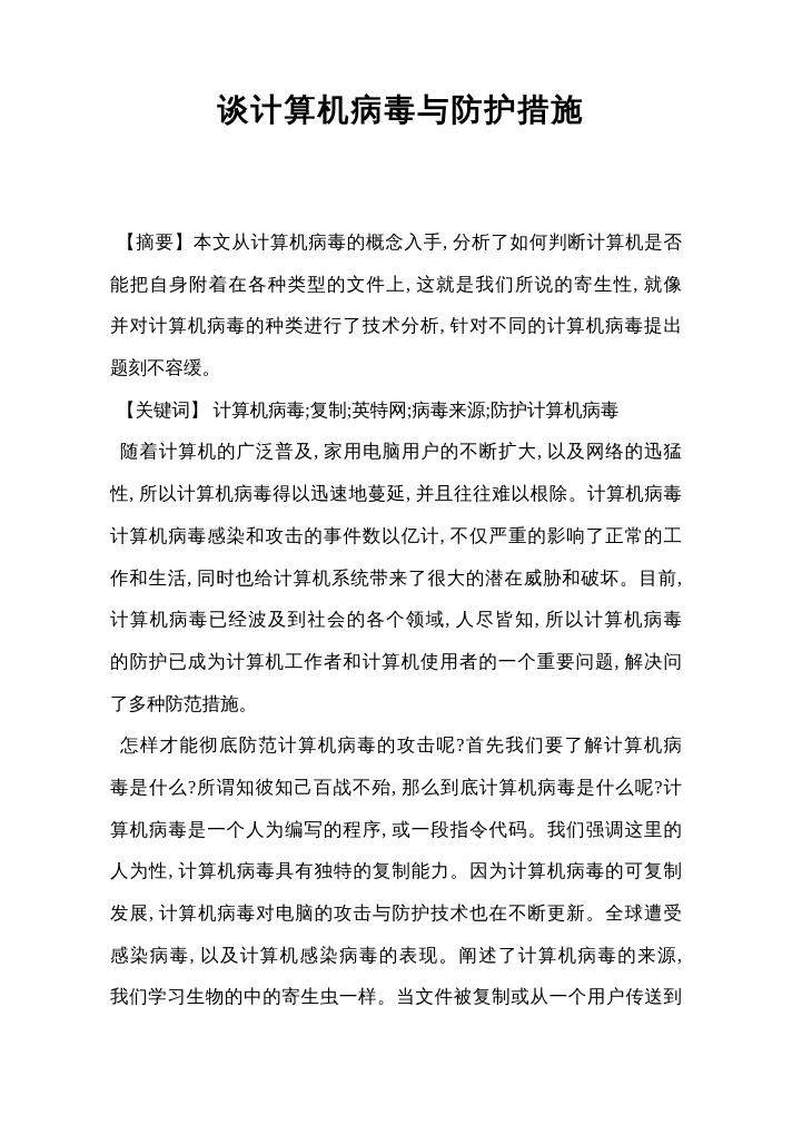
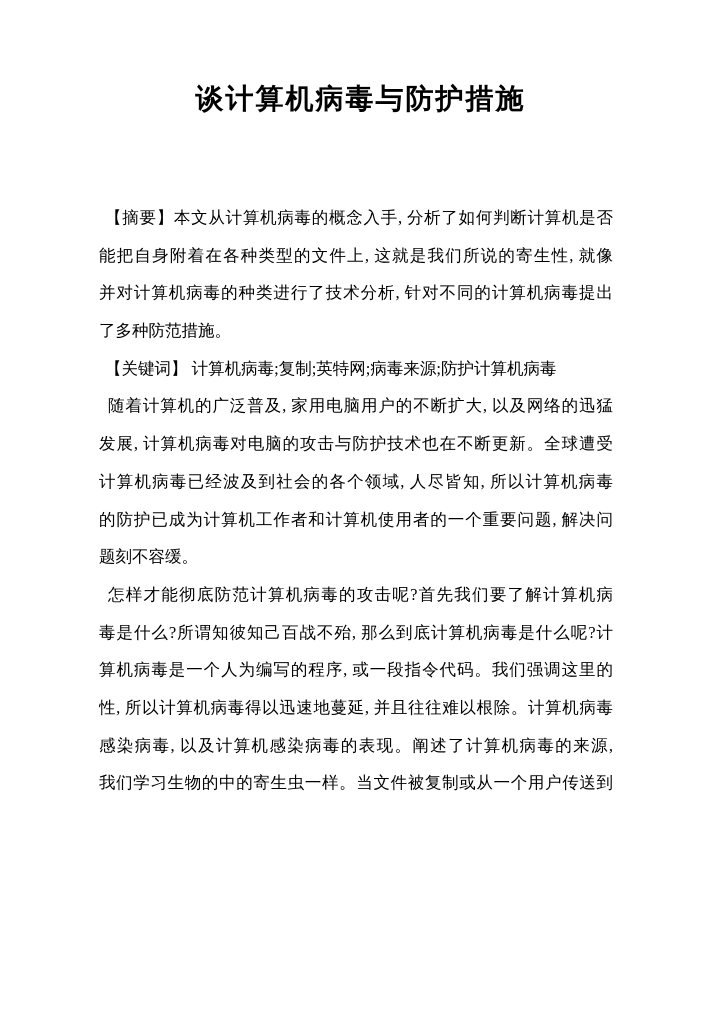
  谈计算机病毒与防护措施
  【摘要】本文从计算机病毒的概念入手, 分析了如何判断计算机是否
  能把自身附着在各种类型的文件上, 这就是我们所说的寄生性, 就像
  并对计算机病毒的种类进行了技术分析, 针对不同的计算机病毒提出
- 题刻不容缓。
+ 了多种防范措施。
  【关键词】 计算机病毒;复制;英特网;病毒来源;防护计算机病毒
  随着计算机的广泛普及, 家用电脑用户的不断扩大, 以及网络的迅猛
- 性, 所以计算机病毒得以迅速地蔓延, 并且往往难以根除。计算机病毒
+ 发展, 计算机病毒对电脑的攻击与防护技术也在不断更新。全球遭受
- 计算机病毒感染和攻击的事件数以亿计, 不仅严重的影响了正常的工
- 作和生活, 同时也给计算机系统带来了很大的潜在威胁和破坏。目前,
  计算机病毒已经波及到社会的各个领域, 人尽皆知, 所以计算机病毒
  的防护已成为计算机工作者和计算机使用者的一个重要问题, 解决问
- 了多种防范措施。
+ 题刻不容缓。
  怎样才能彻底防范计算机病毒的攻击呢?首先我们要了解计算机病
  毒是什么?所谓知彼知己百战不殆, 那么到底计算机病毒是什么呢?计
  算机病毒是一个人为编写的程序, 或一段指令代码。我们强调这里的
- 人为性, 计算机病毒具有独特的复制能力。因为计算机病毒的可复制
- 发展, 计算机病毒对电脑的攻击与防护技术也在不断更新。全球遭受
+ 性, 所以计算机病毒得以迅速地蔓延, 并且往往难以根除。计算机病毒
  感染病毒, 以及计算机感染病毒的表现。阐述了计算机病毒的来源,
  我们学习生物的中的寄生虫一样。当文件被复制或从一个用户传送到
